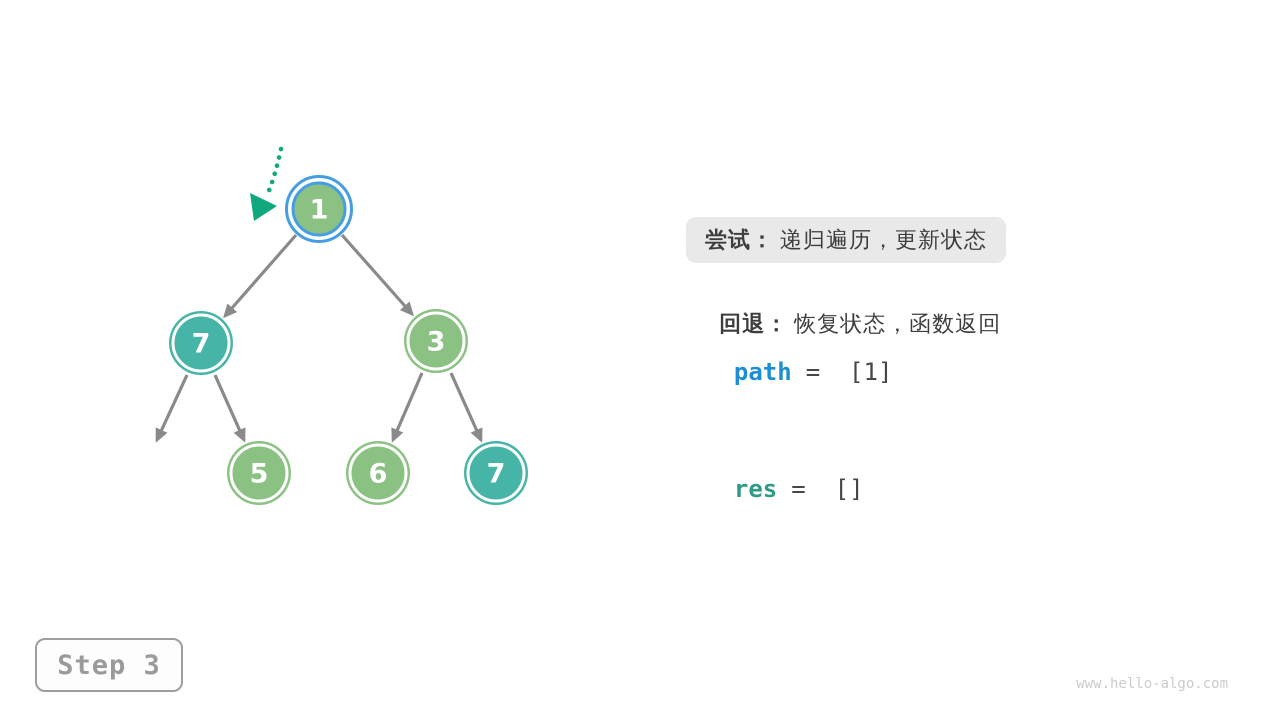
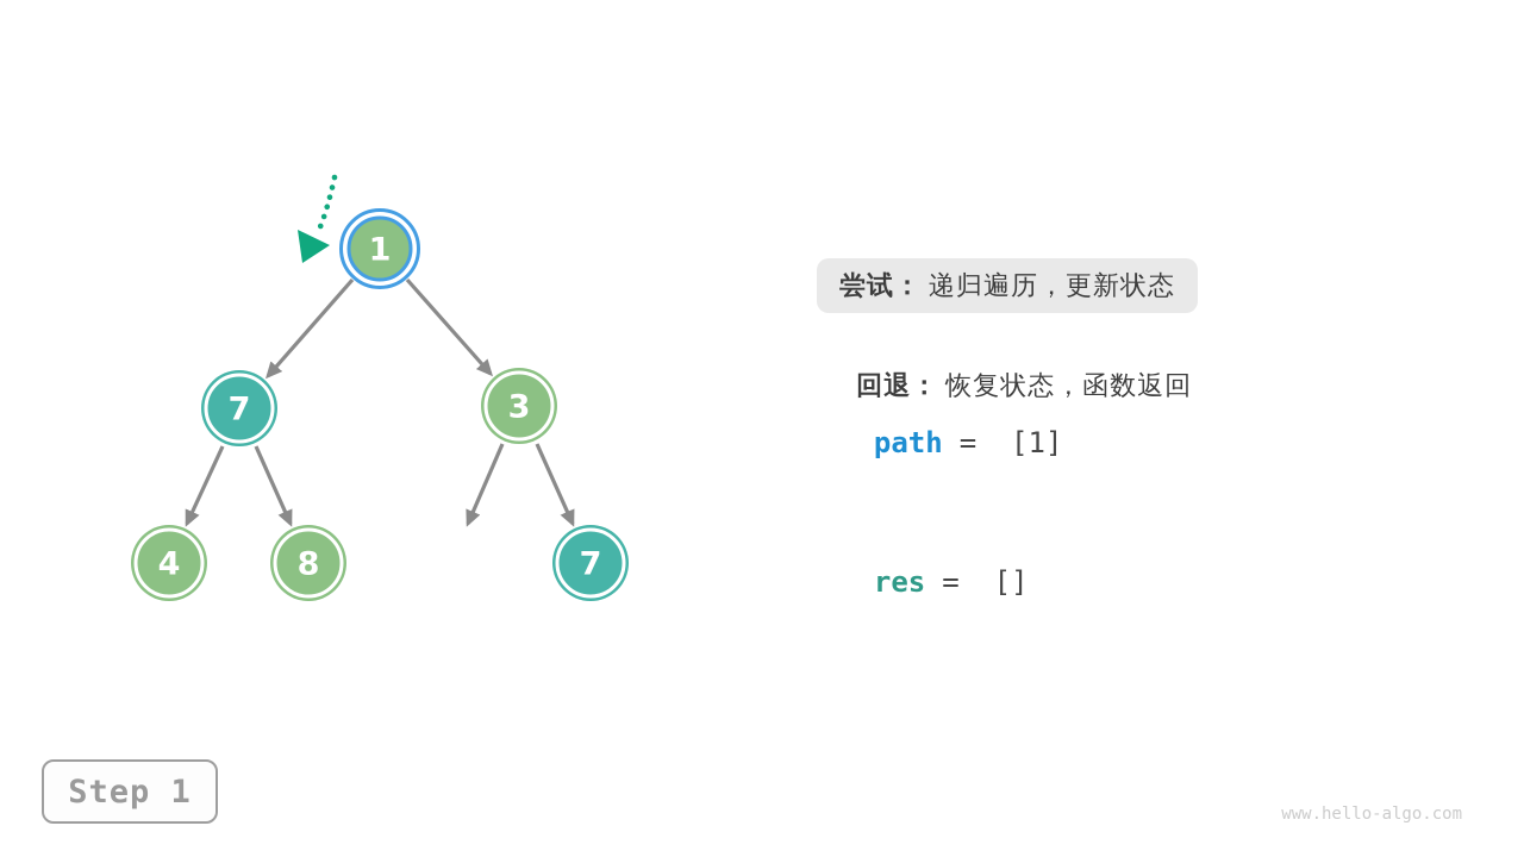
  1
  7
  3
+ 4
- 5
+ 8
- 6
  7
  尝试： 递归遍历，更新状态
  回退： 恢复状态，函数返回
  path = [1]
  res = []
- Step 3
+ Step 1
  www.hello-algo.com
